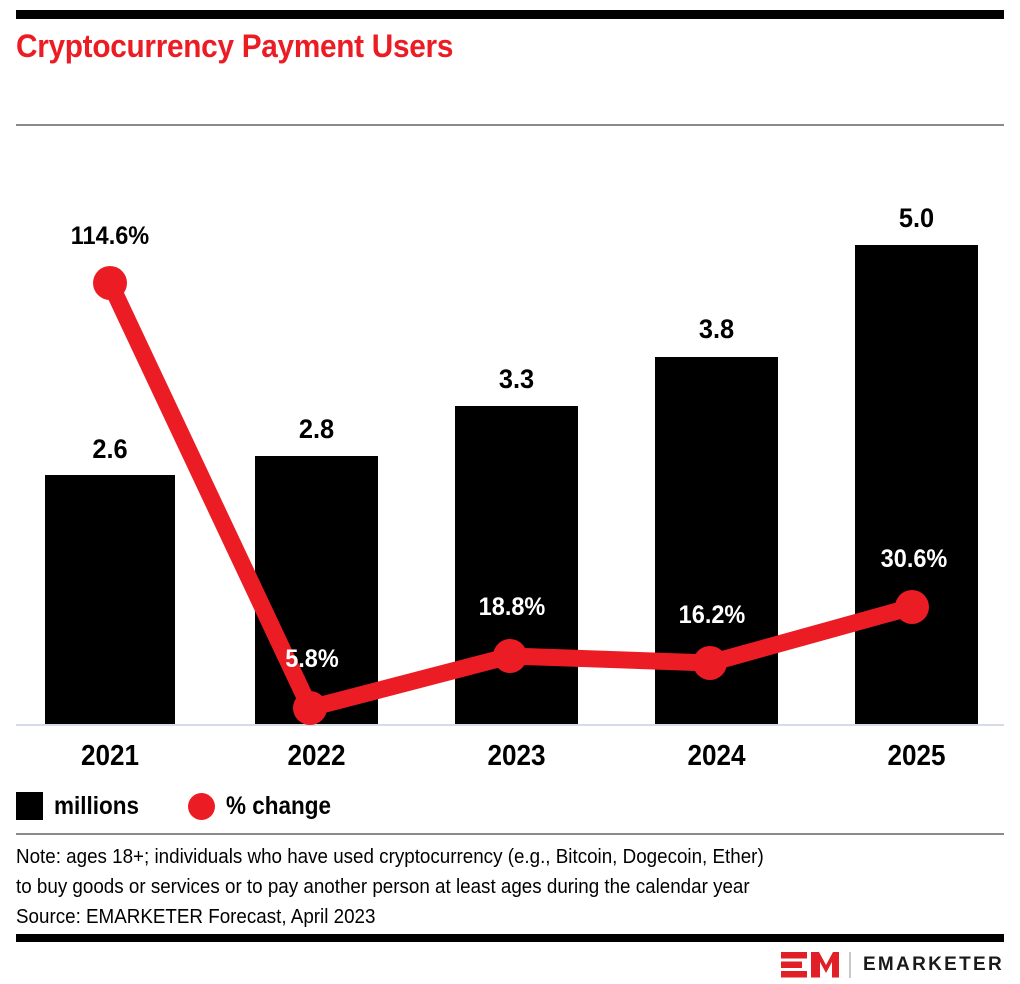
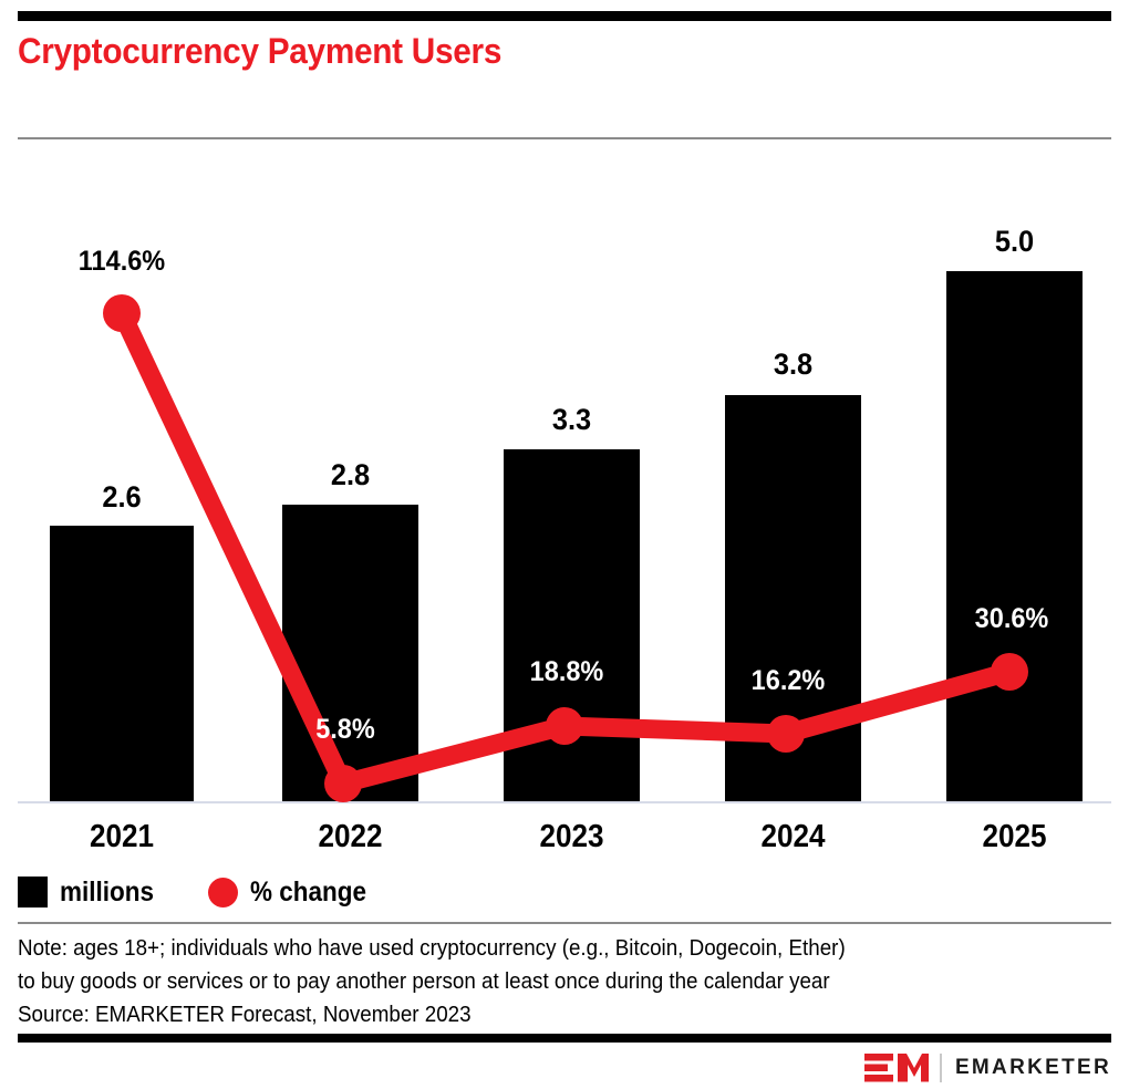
  Cryptocurrency Payment Users
  2.6
  2.8
  3.3
  3.8
  5.0
  114.6%
  5.8%
  18.8%
  16.2%
  30.6%
  2021
  2022
  2023
  2024
  2025
  millions
  % change
  Note: ages 18+; individuals who have used cryptocurrency (e.g., Bitcoin, Dogecoin, Ether)
- to buy goods or services or to pay another person at least ages during the calendar year
+ to buy goods or services or to pay another person at least once during the calendar year
- Source: EMARKETER Forecast, April 2023
+ Source: EMARKETER Forecast, November 2023
  EMARKETER
